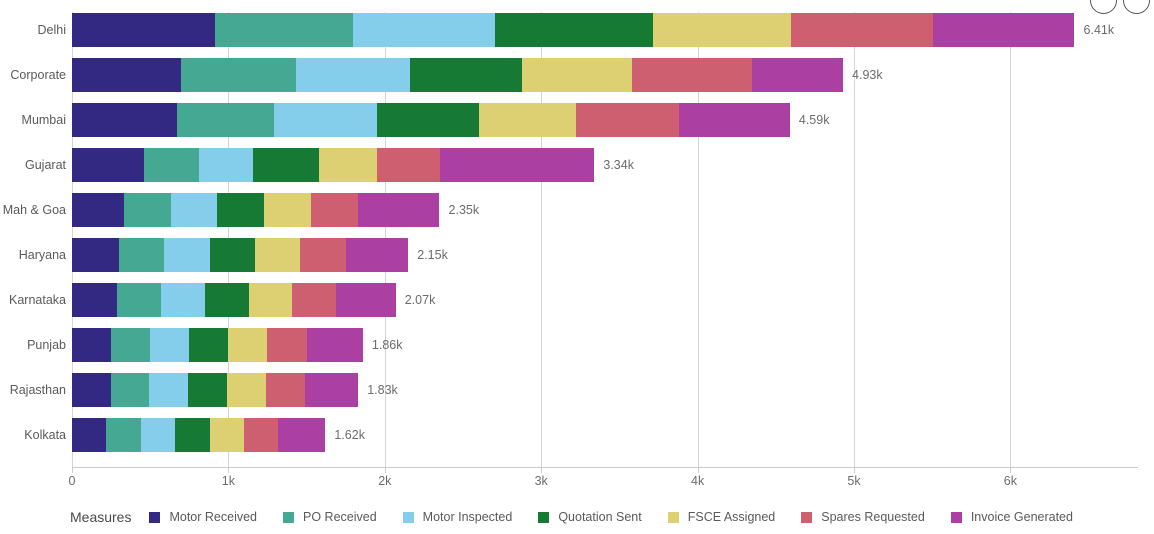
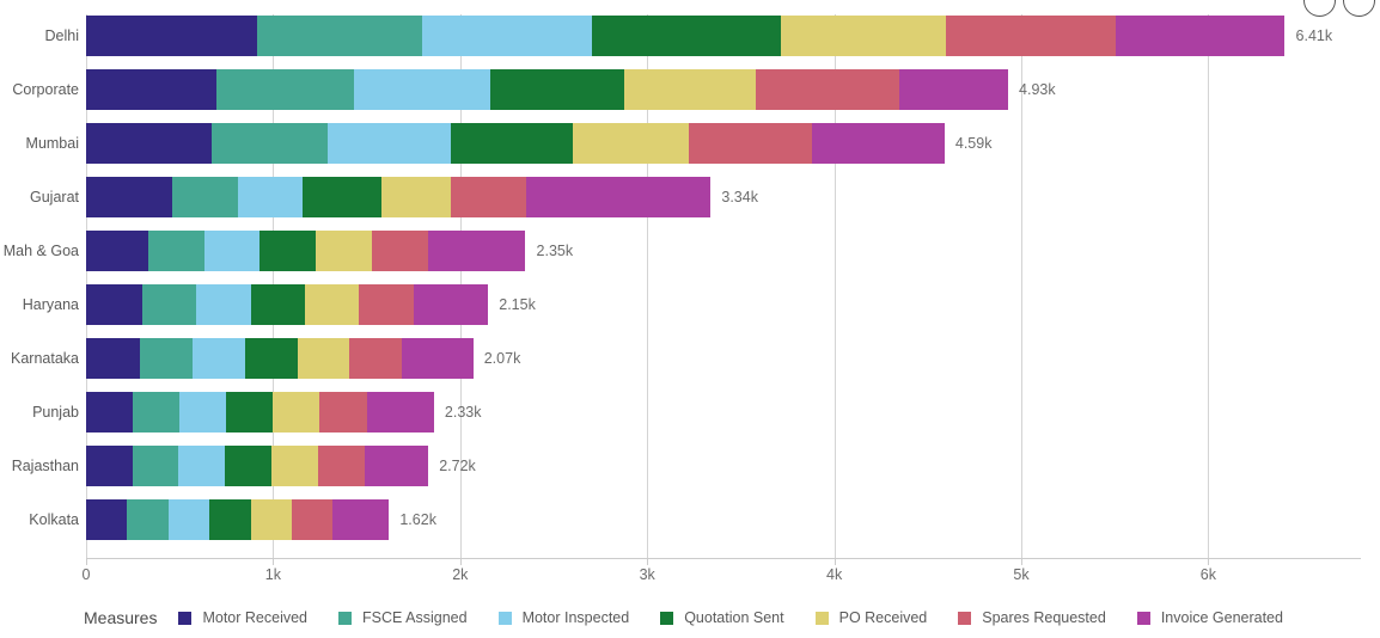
  0
  1k
  2k
  3k
  4k
  5k
  6k
  Delhi
  6.41k
  Corporate
  4.93k
  Mumbai
  4.59k
  Gujarat
  3.34k
  Mah & Goa
  2.35k
  Haryana
  2.15k
  Karnataka
  2.07k
  Punjab
- 1.86k
+ 2.33k
  Rajasthan
- 1.83k
+ 2.72k
  Kolkata
  1.62k
  Measures
  Motor Received
- PO Received
+ FSCE Assigned
  Motor Inspected
  Quotation Sent
- FSCE Assigned
+ PO Received
  Spares Requested
  Invoice Generated
